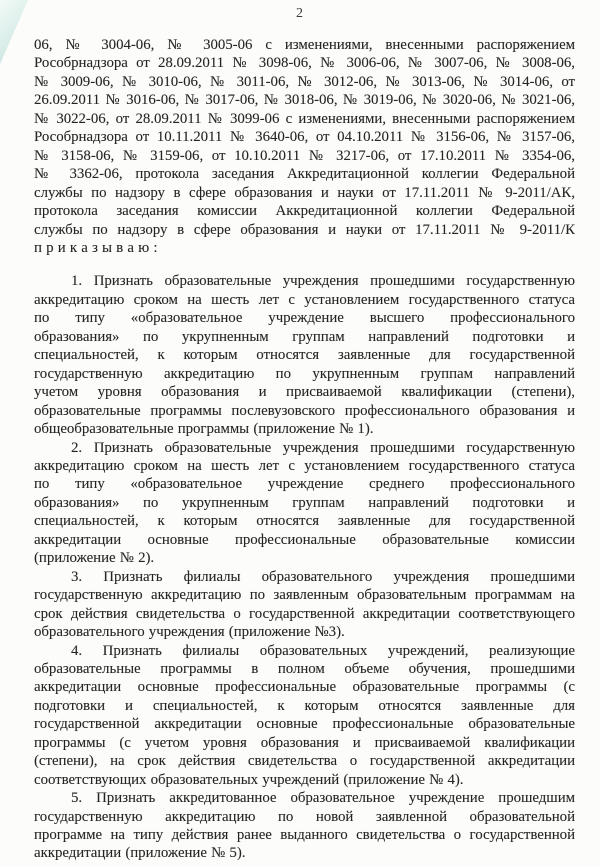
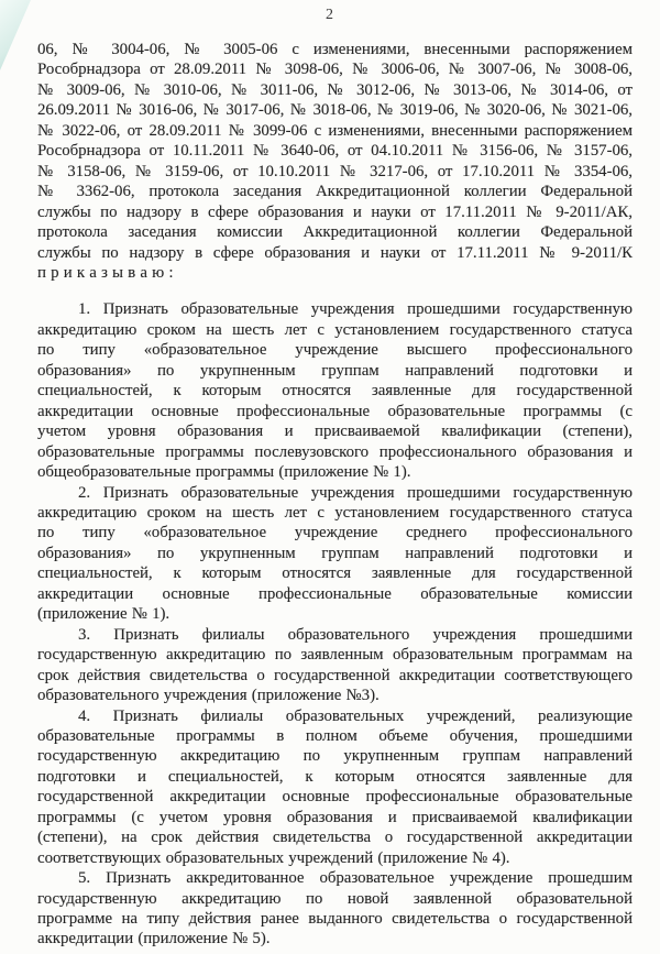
  2
  06, № 3004-06, № 3005-06 с изменениями, внесенными распоряжением
  Рособрнадзора от 28.09.2011 № 3098-06, № 3006-06, № 3007-06, № 3008-06,
  № 3009-06, № 3010-06, № 3011-06, № 3012-06, № 3013-06, № 3014-06, от
  26.09.2011 № 3016-06, № 3017-06, № 3018-06, № 3019-06, № 3020-06, № 3021-06,
  № 3022-06, от 28.09.2011 № 3099-06 с изменениями, внесенными распоряжением
  Рособрнадзора от 10.11.2011 № 3640-06, от 04.10.2011 № 3156-06, № 3157-06,
  № 3158-06, № 3159-06, от 10.10.2011 № 3217-06, от 17.10.2011 № 3354-06,
  № 3362-06, протокола заседания Аккредитационной коллегии Федеральной
  службы по надзору в сфере образования и науки от 17.11.2011 № 9-2011/АК,
  протокола заседания комиссии Аккредитационной коллегии Федеральной
  службы по надзору в сфере образования и науки от 17.11.2011 № 9-2011/К
  п р и к а з ы в а ю :
  1. Признать образовательные учреждения прошедшими государственную
  аккредитацию сроком на шесть лет с установлением государственного статуса
  по типу «образовательное учреждение высшего профессионального
  образования» по укрупненным группам направлений подготовки и
  специальностей, к которым относятся заявленные для государственной
- государственную аккредитацию по укрупненным группам направлений
+ аккредитации основные профессиональные образовательные программы (с
  учетом уровня образования и присваиваемой квалификации (степени),
  образовательные программы послевузовского профессионального образования и
  общеобразовательные программы (приложение № 1).
  2. Признать образовательные учреждения прошедшими государственную
  аккредитацию сроком на шесть лет с установлением государственного статуса
  по типу «образовательное учреждение среднего профессионального
  образования» по укрупненным группам направлений подготовки и
  специальностей, к которым относятся заявленные для государственной
  аккредитации основные профессиональные образовательные комиссии
- (приложение № 2).
+ (приложение № 1).
  3. Признать филиалы образовательного учреждения прошедшими
  государственную аккредитацию по заявленным образовательным программам на
  срок действия свидетельства о государственной аккредитации соответствующего
  образовательного учреждения (приложение №3).
  4. Признать филиалы образовательных учреждений, реализующие
  образовательные программы в полном объеме обучения, прошедшими
- аккредитации основные профессиональные образовательные программы (с
+ государственную аккредитацию по укрупненным группам направлений
  подготовки и специальностей, к которым относятся заявленные для
  государственной аккредитации основные профессиональные образовательные
  программы (с учетом уровня образования и присваиваемой квалификации
  (степени), на срок действия свидетельства о государственной аккредитации
  соответствующих образовательных учреждений (приложение № 4).
  5. Признать аккредитованное образовательное учреждение прошедшим
  государственную аккредитацию по новой заявленной образовательной
  программе на типу действия ранее выданного свидетельства о государственной
  аккредитации (приложение № 5).
